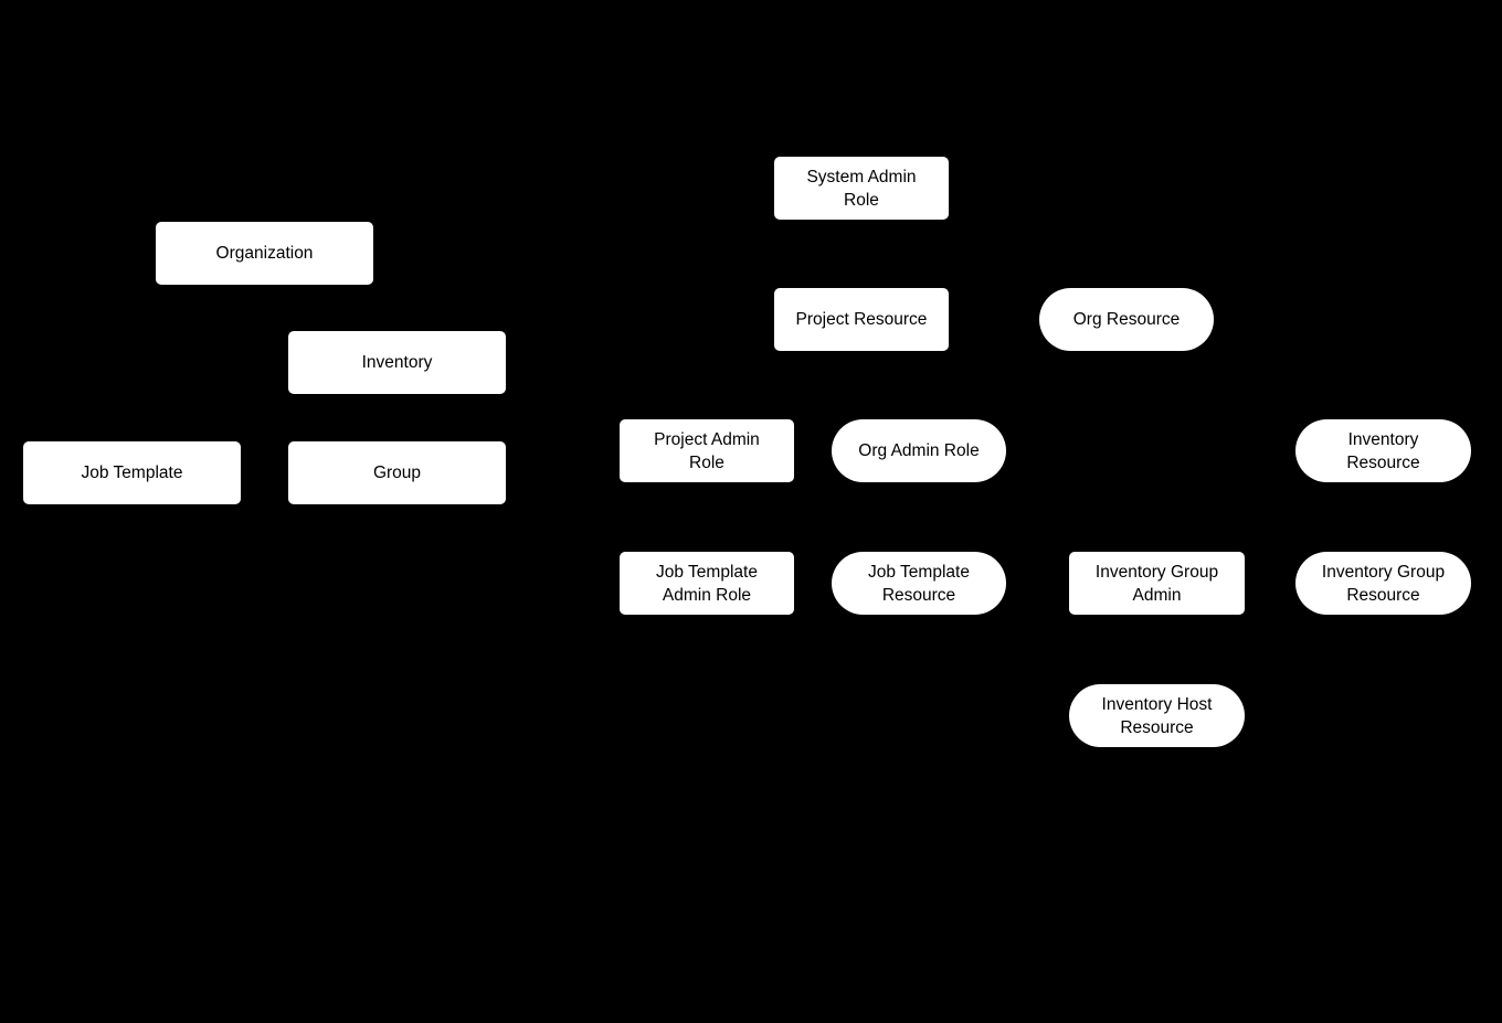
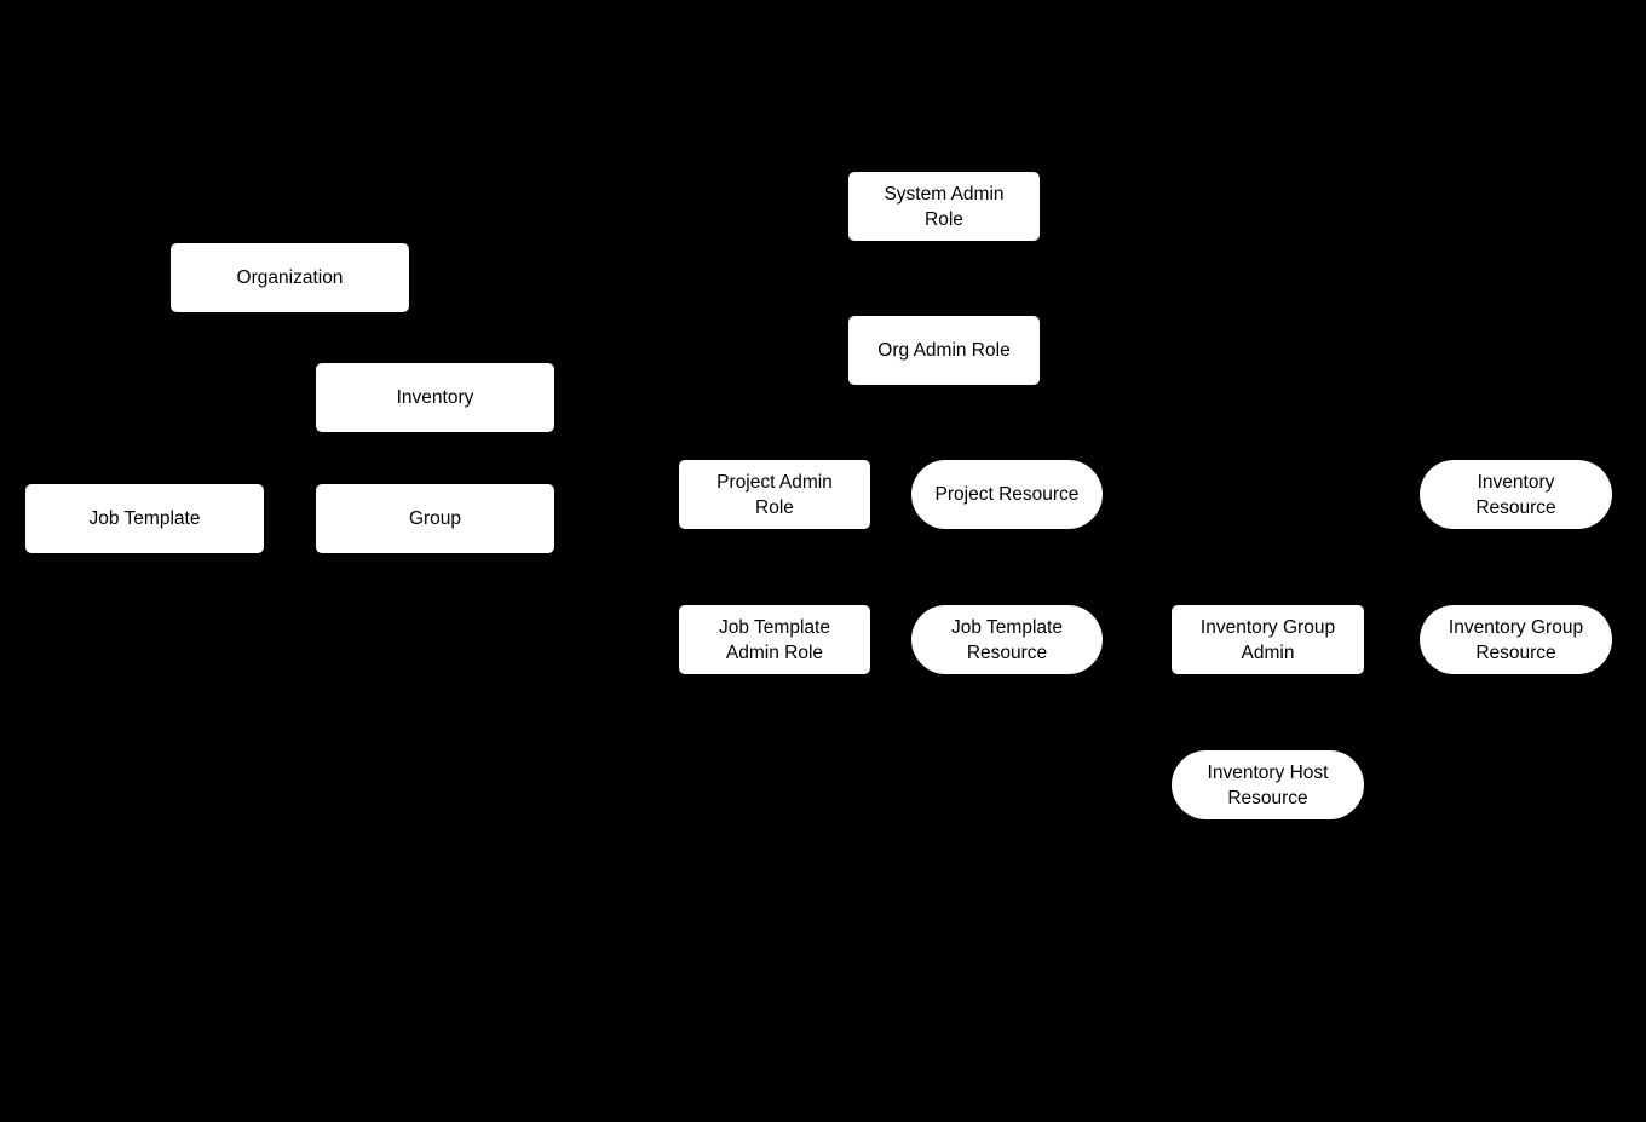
  Organization
  Inventory
  Job Template
  Group
  System Admin
  Role
- Project Resource
+ Org Admin Role
- Org Resource
  Project Admin
  Role
- Org Admin Role
+ Project Resource
  Inventory
  Resource
  Job Template
  Admin Role
  Job Template
  Resource
  Inventory Group
  Admin
  Inventory Group
  Resource
  Inventory Host
  Resource
